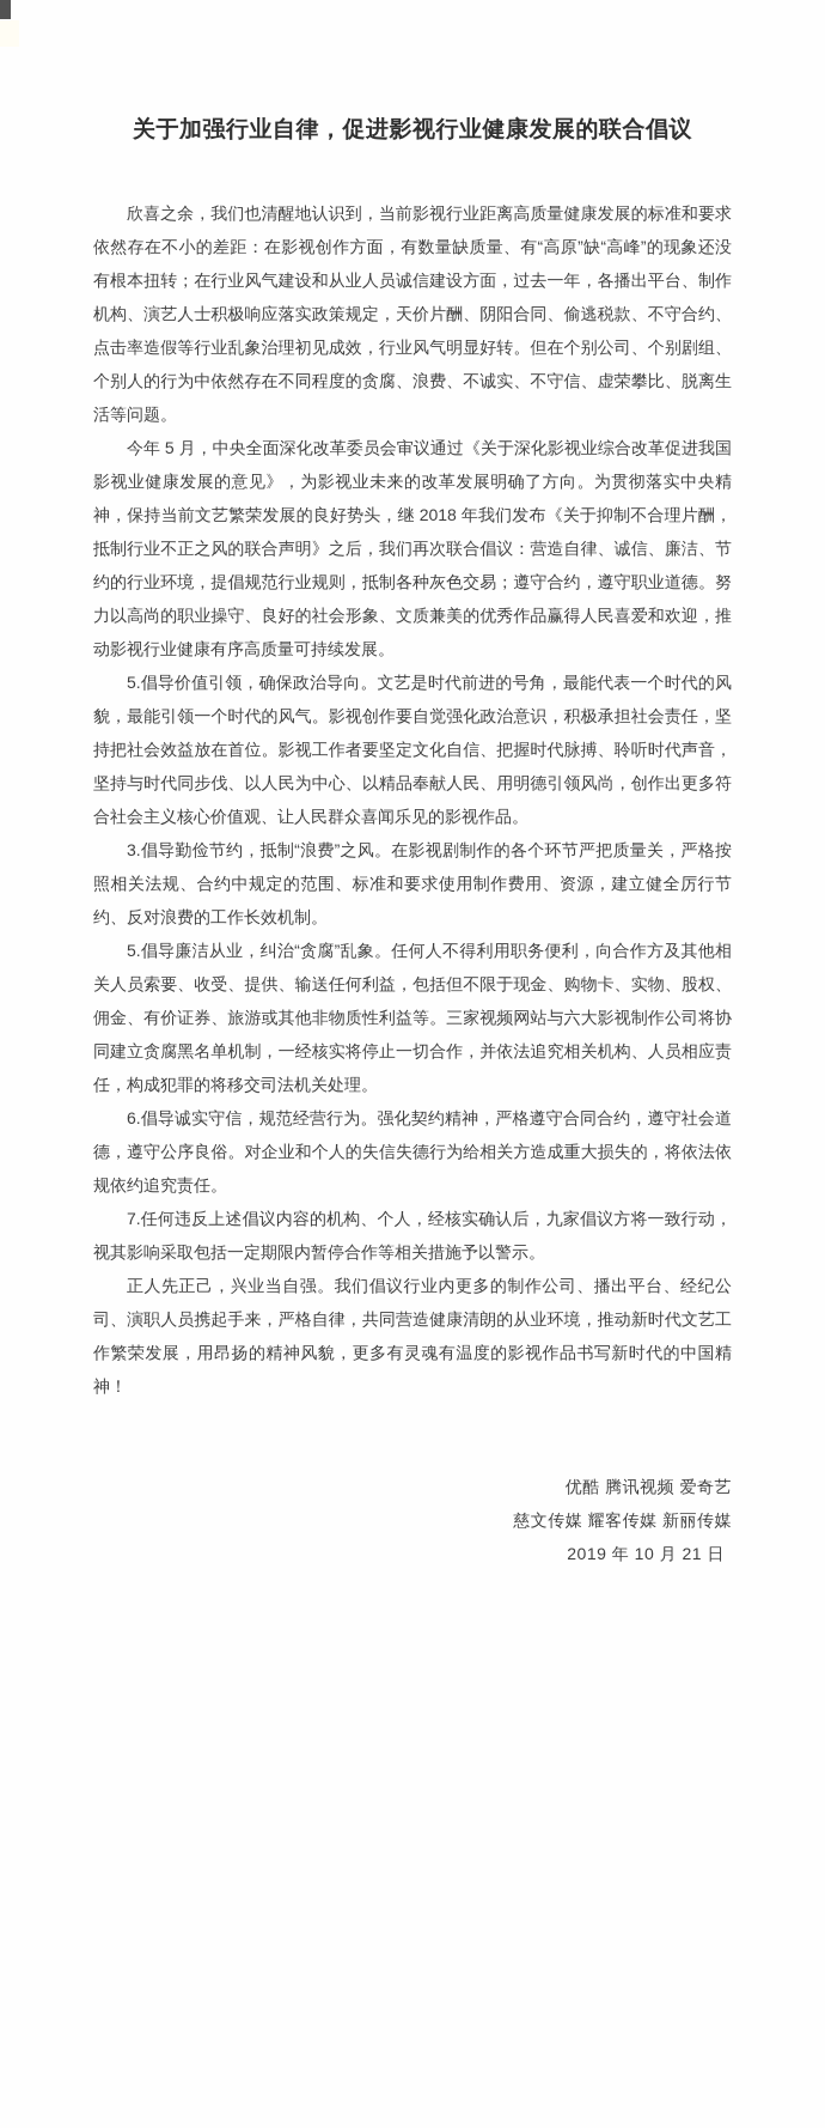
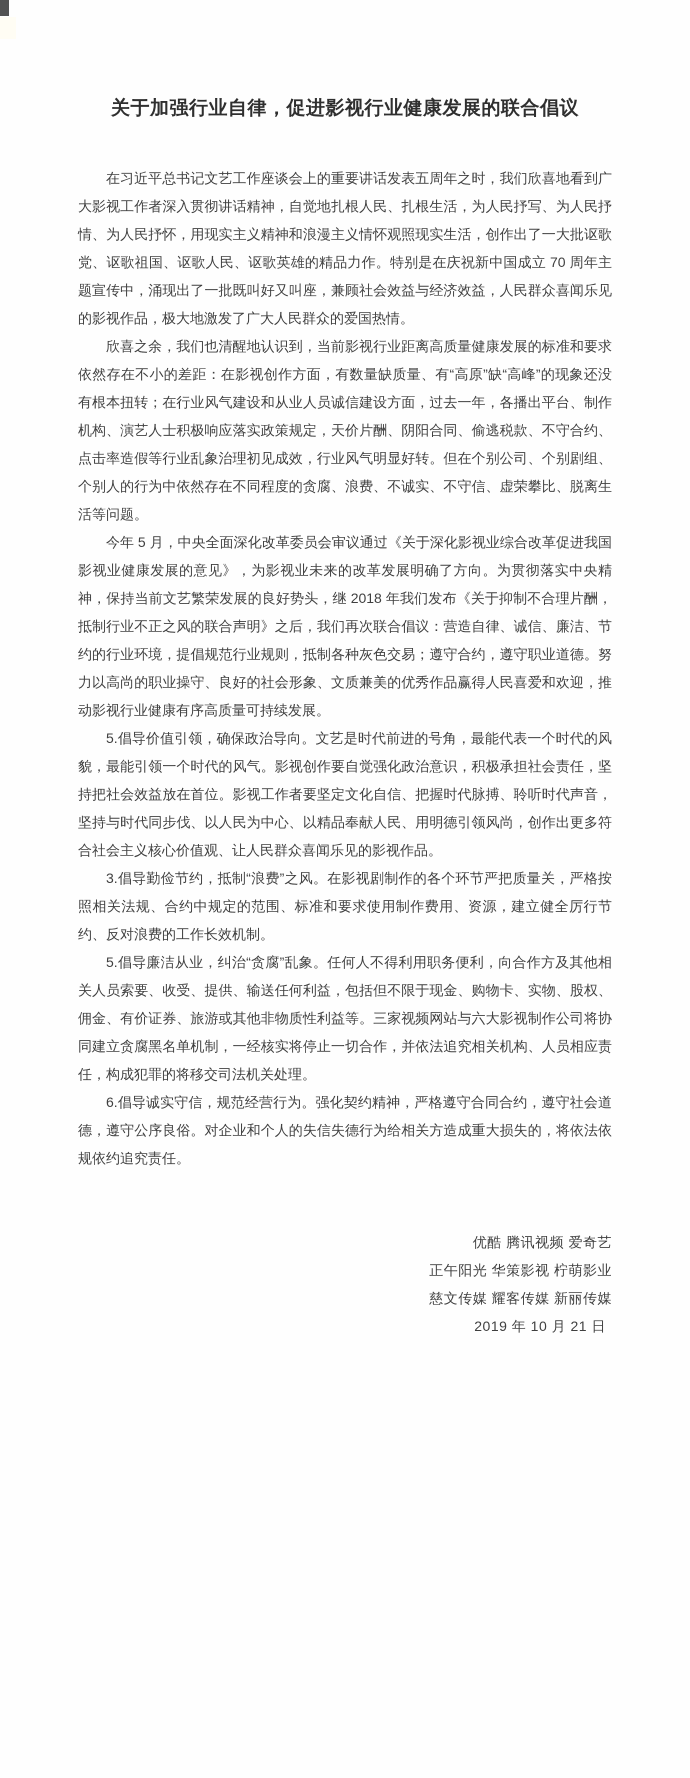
  关于加强行业自律，促进影视行业健康发展的联合倡议
+ 在习近平总书记文艺工作座谈会上的重要讲话发表五周年之时，我们欣喜地看到广大影视工作者深入贯彻讲话精神，自觉地扎根人民、扎根生活，为人民抒写、为人民抒情、为人民抒怀，用现实主义精神和浪漫主义情怀观照现实生活，创作出了一大批讴歌党、讴歌祖国、讴歌人民、讴歌英雄的精品力作。特别是在庆祝新中国成立 70 周年主题宣传中，涌现出了一批既叫好又叫座，兼顾社会效益与经济效益，人民群众喜闻乐见的影视作品，极大地激发了广大人民群众的爱国热情。
  欣喜之余，我们也清醒地认识到，当前影视行业距离高质量健康发展的标准和要求依然存在不小的差距：在影视创作方面，有数量缺质量、有“高原”缺“高峰”的现象还没有根本扭转；在行业风气建设和从业人员诚信建设方面，过去一年，各播出平台、制作机构、演艺人士积极响应落实政策规定，天价片酬、阴阳合同、偷逃税款、不守合约、点击率造假等行业乱象治理初见成效，行业风气明显好转。但在个别公司、个别剧组、个别人的行为中依然存在不同程度的贪腐、浪费、不诚实、不守信、虚荣攀比、脱离生活等问题。
  今年 5 月，中央全面深化改革委员会审议通过《关于深化影视业综合改革促进我国影视业健康发展的意见》，为影视业未来的改革发展明确了方向。为贯彻落实中央精神，保持当前文艺繁荣发展的良好势头，继 2018 年我们发布《关于抑制不合理片酬，抵制行业不正之风的联合声明》之后，我们再次联合倡议：营造自律、诚信、廉洁、节约的行业环境，提倡规范行业规则，抵制各种灰色交易；遵守合约，遵守职业道德。努力以高尚的职业操守、良好的社会形象、文质兼美的优秀作品赢得人民喜爱和欢迎，推动影视行业健康有序高质量可持续发展。
  5.倡导价值引领，确保政治导向。文艺是时代前进的号角，最能代表一个时代的风貌，最能引领一个时代的风气。影视创作要自觉强化政治意识，积极承担社会责任，坚持把社会效益放在首位。影视工作者要坚定文化自信、把握时代脉搏、聆听时代声音，坚持与时代同步伐、以人民为中心、以精品奉献人民、用明德引领风尚，创作出更多符合社会主义核心价值观、让人民群众喜闻乐见的影视作品。
  3.倡导勤俭节约，抵制“浪费”之风。在影视剧制作的各个环节严把质量关，严格按照相关法规、合约中规定的范围、标准和要求使用制作费用、资源，建立健全厉行节约、反对浪费的工作长效机制。
  5.倡导廉洁从业，纠治“贪腐”乱象。任何人不得利用职务便利，向合作方及其他相关人员索要、收受、提供、输送任何利益，包括但不限于现金、购物卡、实物、股权、佣金、有价证券、旅游或其他非物质性利益等。三家视频网站与六大影视制作公司将协同建立贪腐黑名单机制，一经核实将停止一切合作，并依法追究相关机构、人员相应责任，构成犯罪的将移交司法机关处理。
  6.倡导诚实守信，规范经营行为。强化契约精神，严格遵守合同合约，遵守社会道德，遵守公序良俗。对企业和个人的失信失德行为给相关方造成重大损失的，将依法依规依约追究责任。
- 7.任何违反上述倡议内容的机构、个人，经核实确认后，九家倡议方将一致行动，视其影响采取包括一定期限内暂停合作等相关措施予以警示。
- 正人先正己，兴业当自强。我们倡议行业内更多的制作公司、播出平台、经纪公司、演职人员携起手来，严格自律，共同营造健康清朗的从业环境，推动新时代文艺工作繁荣发展，用昂扬的精神风貌，更多有灵魂有温度的影视作品书写新时代的中国精神！
  优酷 腾讯视频 爱奇艺
+ 正午阳光 华策影视 柠萌影业
  慈文传媒 耀客传媒 新丽传媒
  2019 年 10 月 21 日
